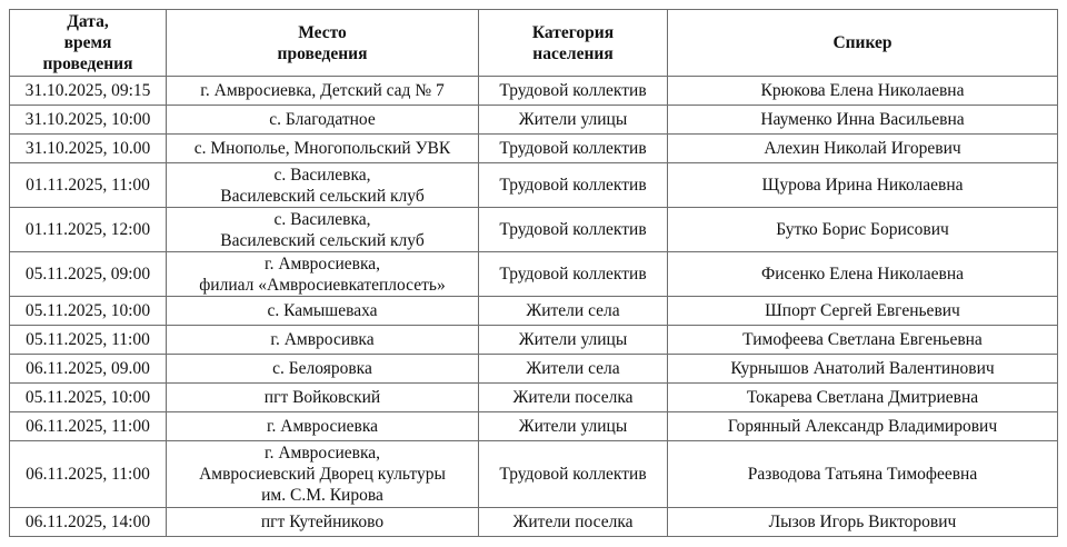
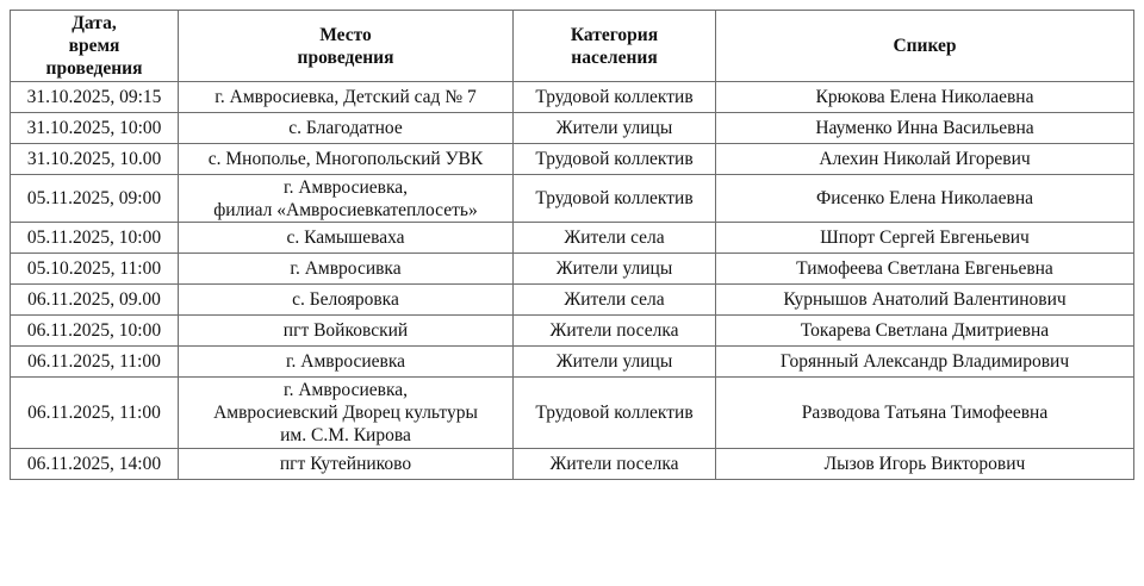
  Дата, время проведения	Место проведения	Категория населения	Спикер
  31.10.2025, 09:15	г. Амвросиевка, Детский сад № 7	Трудовой коллектив	Крюкова Елена Николаевна
  31.10.2025, 10:00	с. Благодатное	Жители улицы	Науменко Инна Васильевна
  31.10.2025, 10.00	с. Мнополье, Многопольский УВК	Трудовой коллектив	Алехин Николай Игоревич
- 01.11.2025, 11:00	с. Василевка,Василевский сельский клуб	Трудовой коллектив	Щурова Ирина Николаевна
- 01.11.2025, 12:00	с. Василевка,Василевский сельский клуб	Трудовой коллектив	Бутко Борис Борисович
  05.11.2025, 09:00	г. Амвросиевка,филиал «Амвросиевкатеплосеть»	Трудовой коллектив	Фисенко Елена Николаевна
  05.11.2025, 10:00	с. Камышеваха	Жители села	Шпорт Сергей Евгеньевич
- 05.11.2025, 11:00	г. Амвросивка	Жители улицы	Тимофеева Светлана Евгеньевна
+ 05.10.2025, 11:00	г. Амвросивка	Жители улицы	Тимофеева Светлана Евгеньевна
  06.11.2025, 09.00	с. Белояровка	Жители села	Курнышов Анатолий Валентинович
- 05.11.2025, 10:00	пгт Войковский	Жители поселка	Токарева Светлана Дмитриевна
+ 06.11.2025, 10:00	пгт Войковский	Жители поселка	Токарева Светлана Дмитриевна
  06.11.2025, 11:00	г. Амвросиевка	Жители улицы	Горянный Александр Владимирович
  06.11.2025, 11:00	г. Амвросиевка,Амвросиевский Дворец культурыим. С.М. Кирова	Трудовой коллектив	Разводова Татьяна Тимофеевна
  06.11.2025, 14:00	пгт Кутейниково	Жители поселка	Лызов Игорь Викторович
